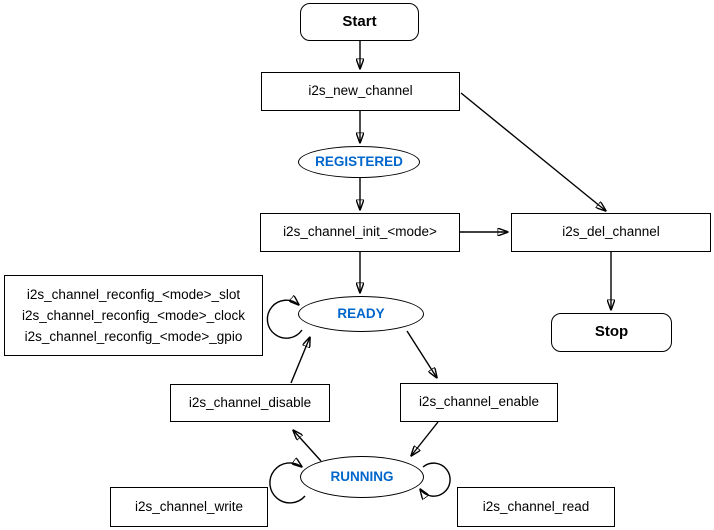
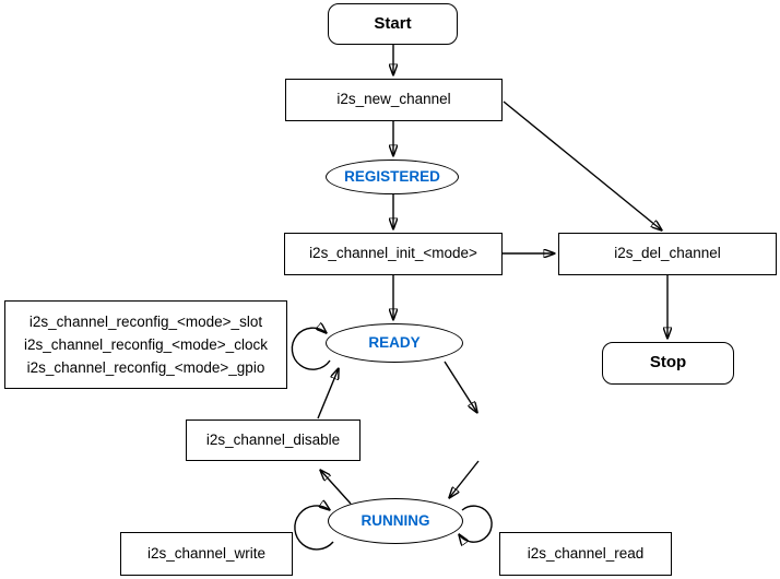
  Start
  i2s_new_channel
  REGISTERED
  i2s_channel_init_<mode>
  i2s_del_channel
  i2s_channel_reconfig_<mode>_slot
  i2s_channel_reconfig_<mode>_clock
  i2s_channel_reconfig_<mode>_gpio
  READY
  Stop
  i2s_channel_disable
- i2s_channel_enable
  RUNNING
  i2s_channel_write
  i2s_channel_read
